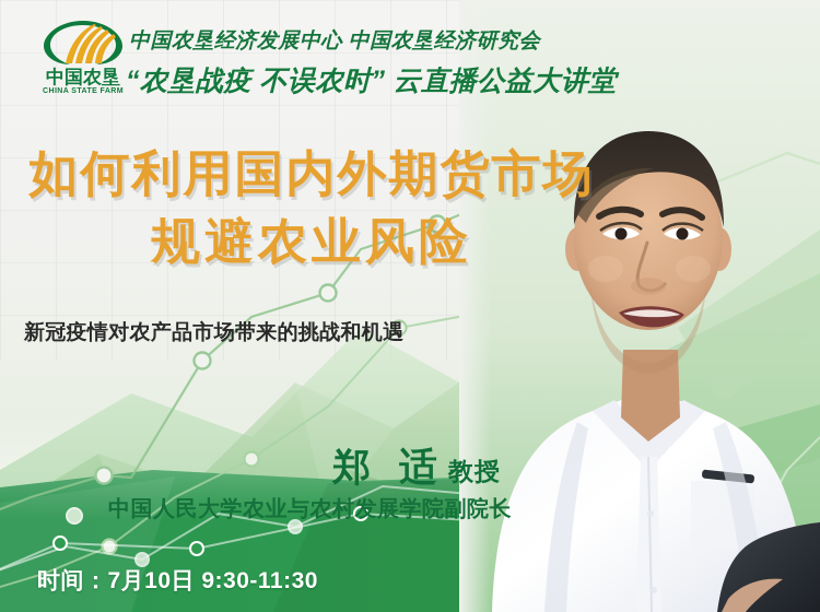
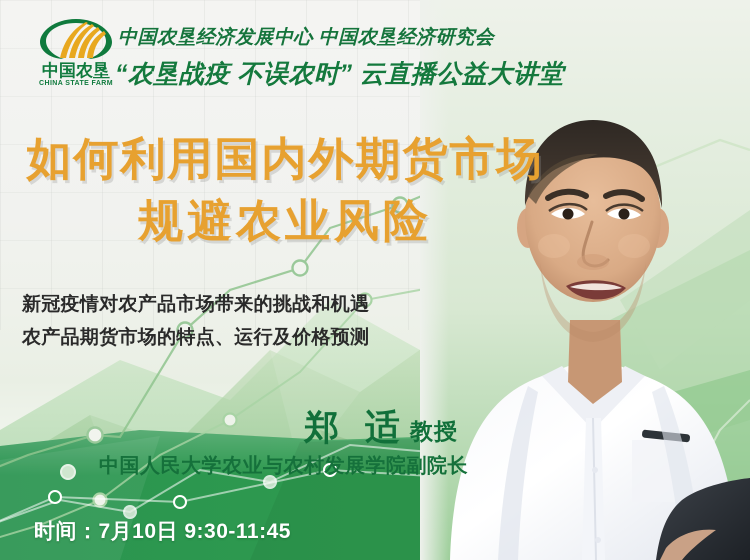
  中国农垦
  中国农垦经济发展中心 中国农垦经济研究会
  “农垦战疫 不误农时” 云直播公益大讲堂
  如何利用国内外期货市场
  规避农业风险
  新冠疫情对农产品市场带来的挑战和机遇
+ 农产品期货市场的特点、运行及价格预测
  郑 适教授
  中国人民大学农业与农村发展学院副院长
- 时间：7月10日 9:30-11:30
+ 时间：7月10日 9:30-11:45
